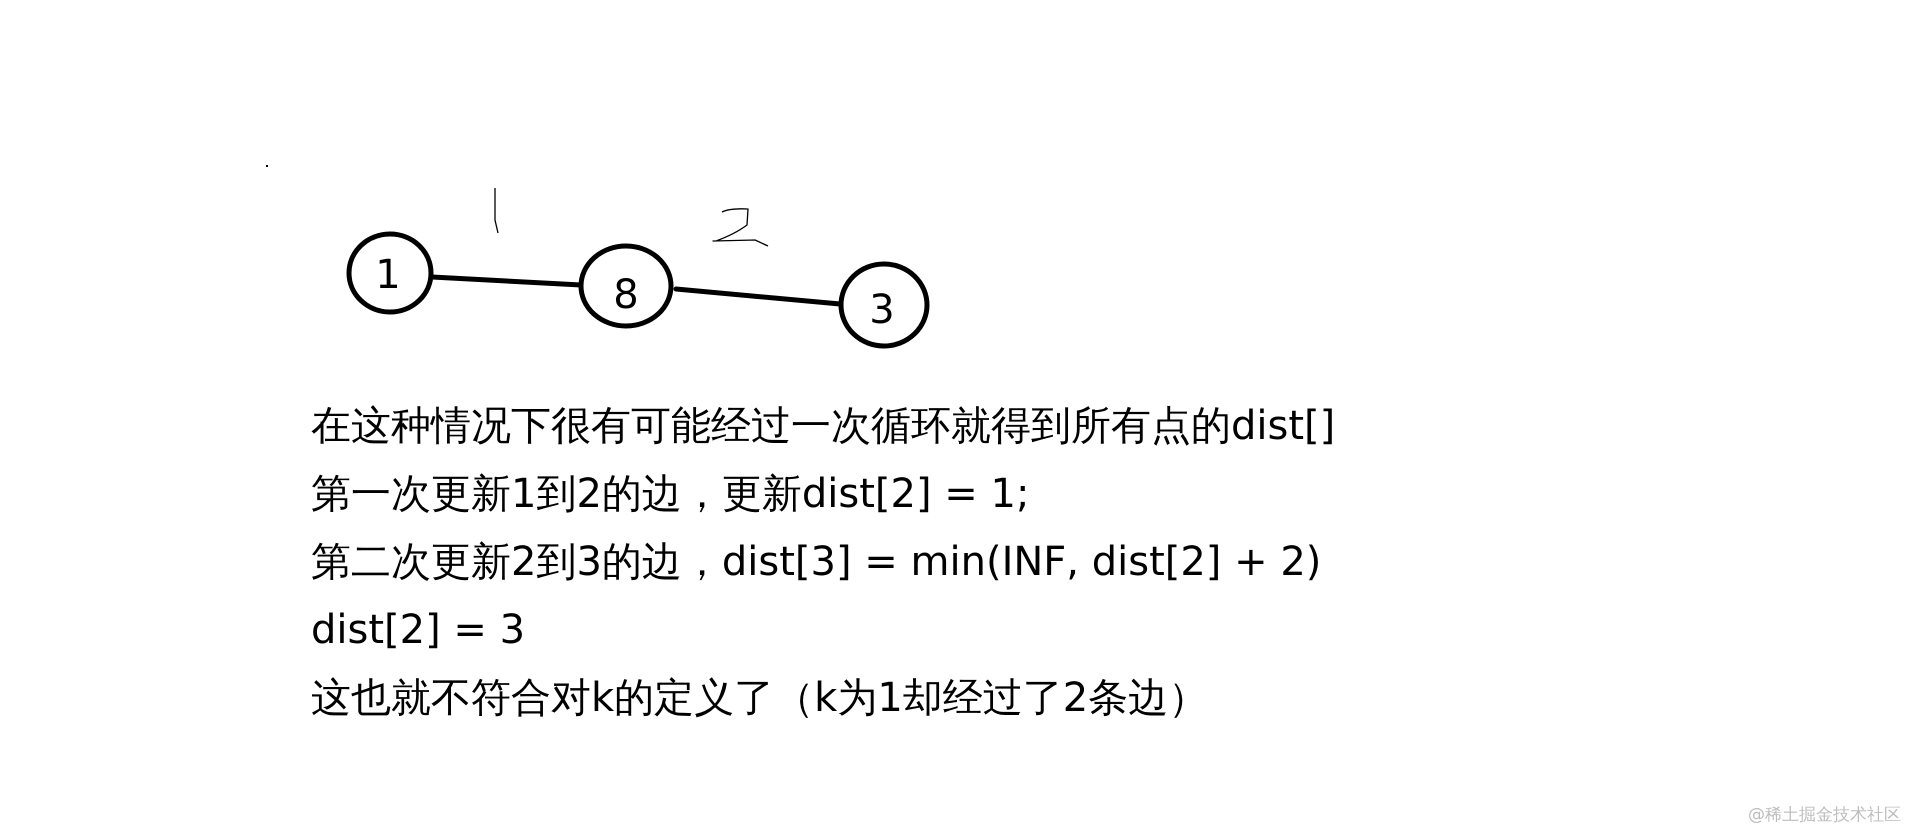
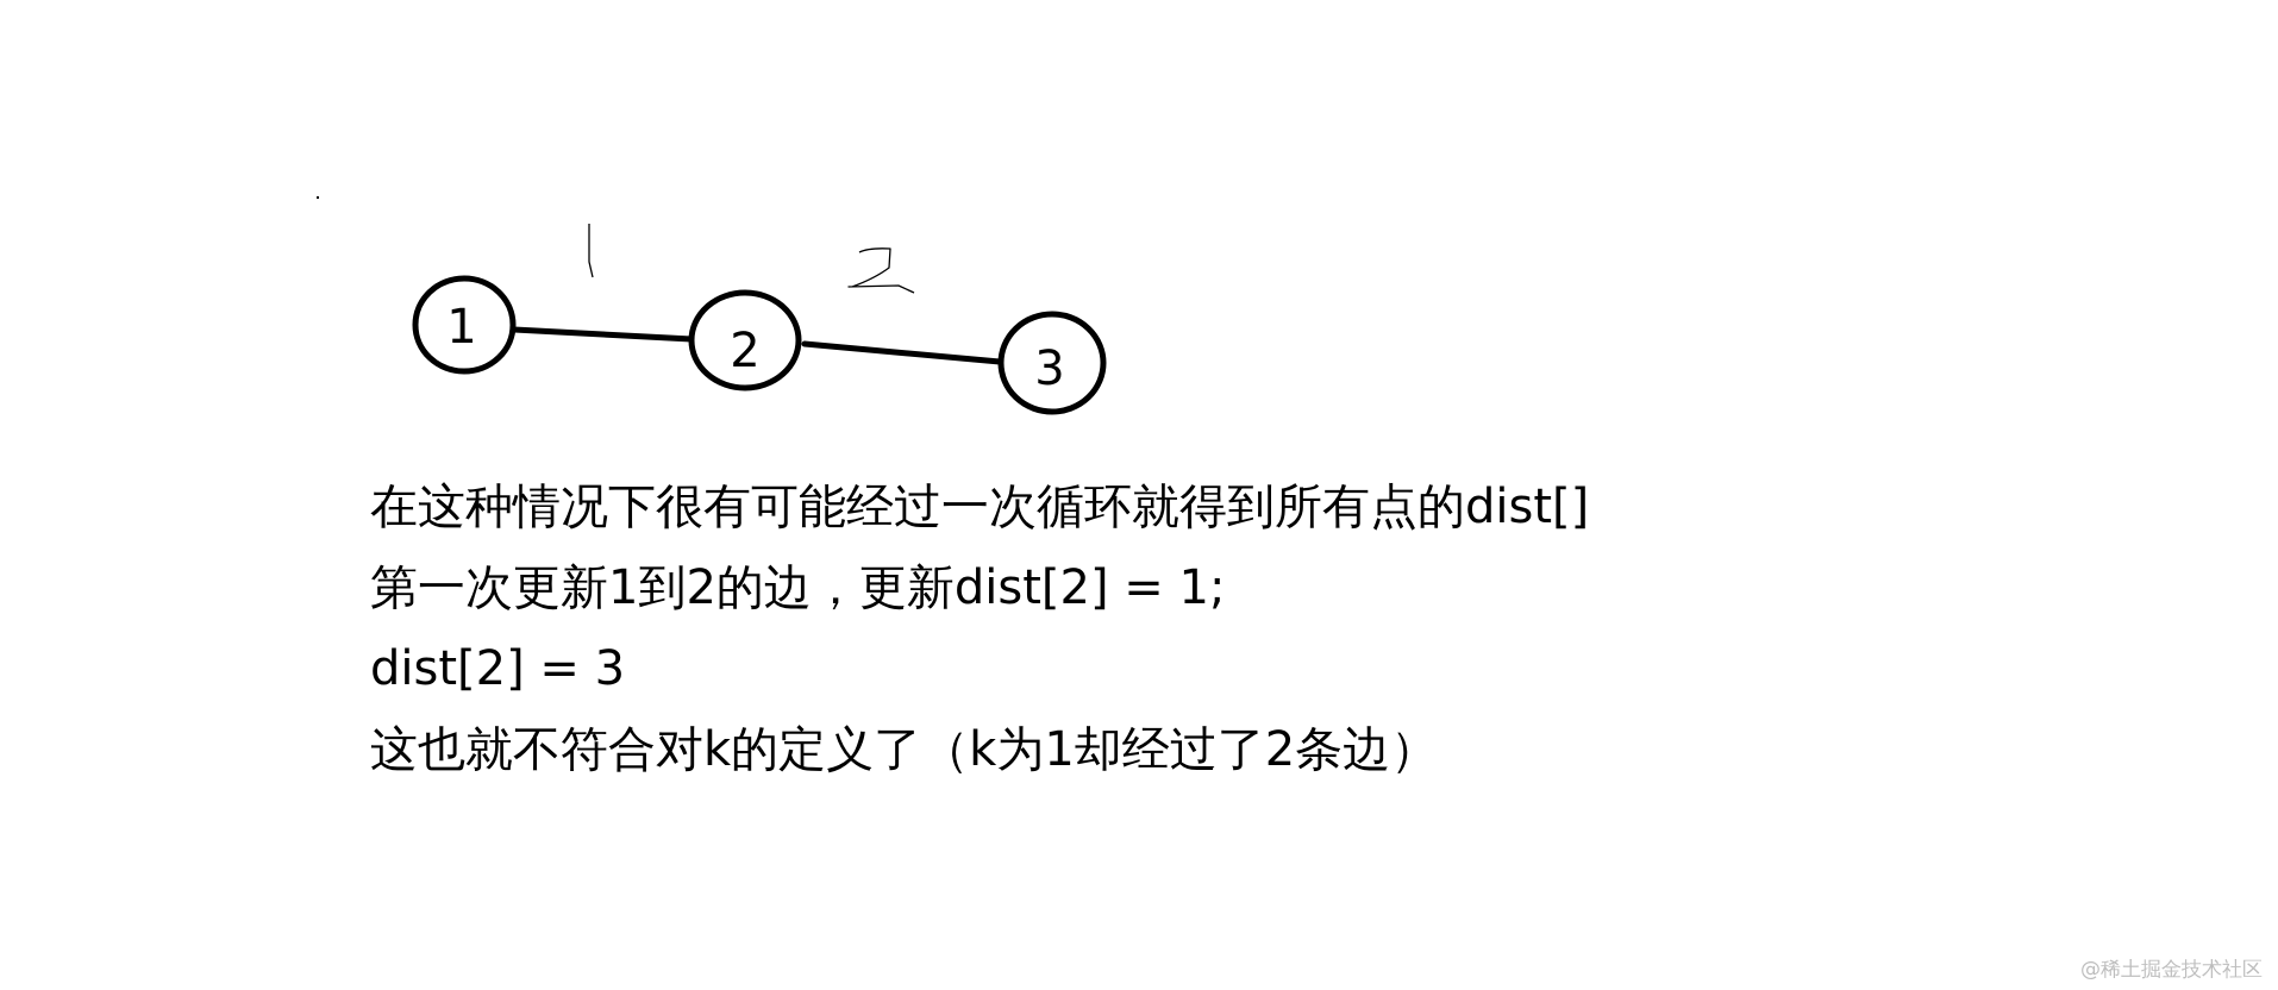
  1
- 8
+ 2
  3
  在这种情况下很有可能经过一次循环就得到所有点的dist[]
  第一次更新1到2的边，更新dist[2] = 1;
- 第二次更新2到3的边，dist[3] = min(INF, dist[2] + 2)
  dist[2] = 3
  这也就不符合对k的定义了（k为1却经过了2条边）
  @稀土掘金技术社区
